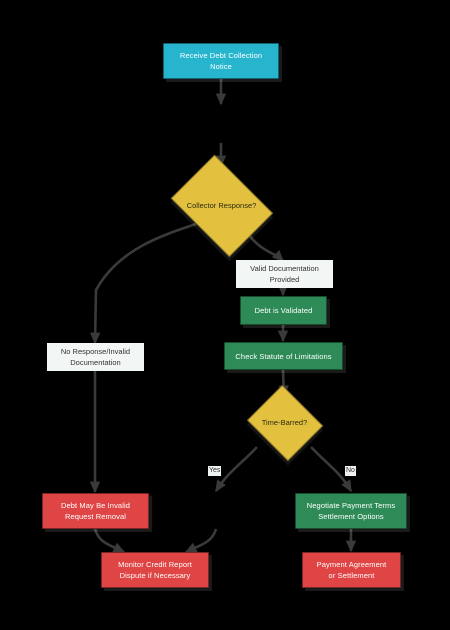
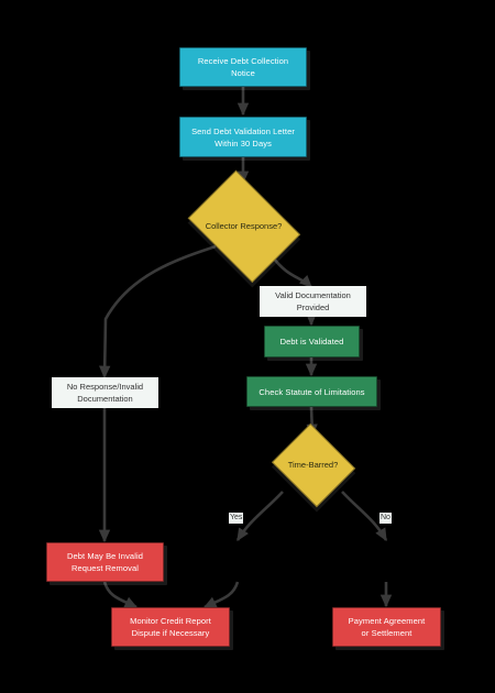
  Receive Debt Collection
  Notice
+ Send Debt Validation Letter
+ Within 30 Days
  Collector Response?
  Valid Documentation
  Provided
  Debt is Validated
  Check Statute of Limitations
  Time-Barred?
  No Response/Invalid
  Documentation
  Debt May Be Invalid
  Request Removal
- Negotiate Payment Terms
- Settlement Options
  Monitor Credit Report
  Dispute if Necessary
  Payment Agreement
  or Settlement
